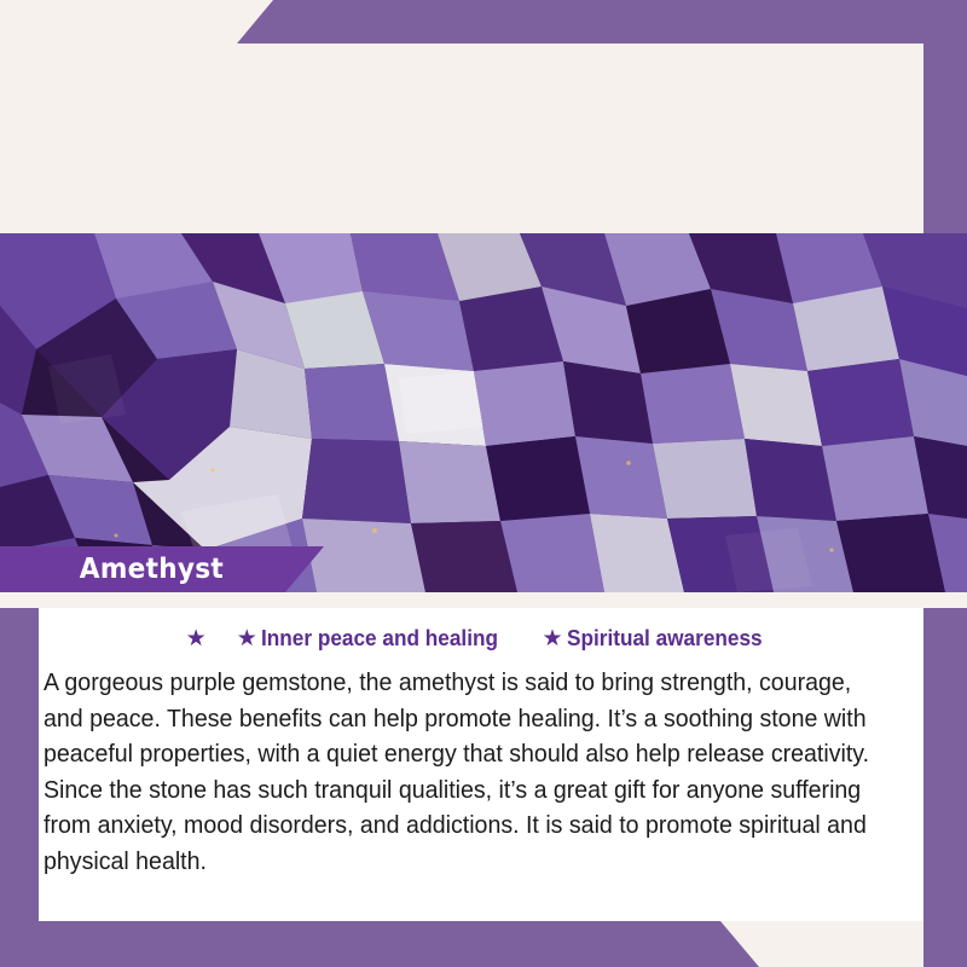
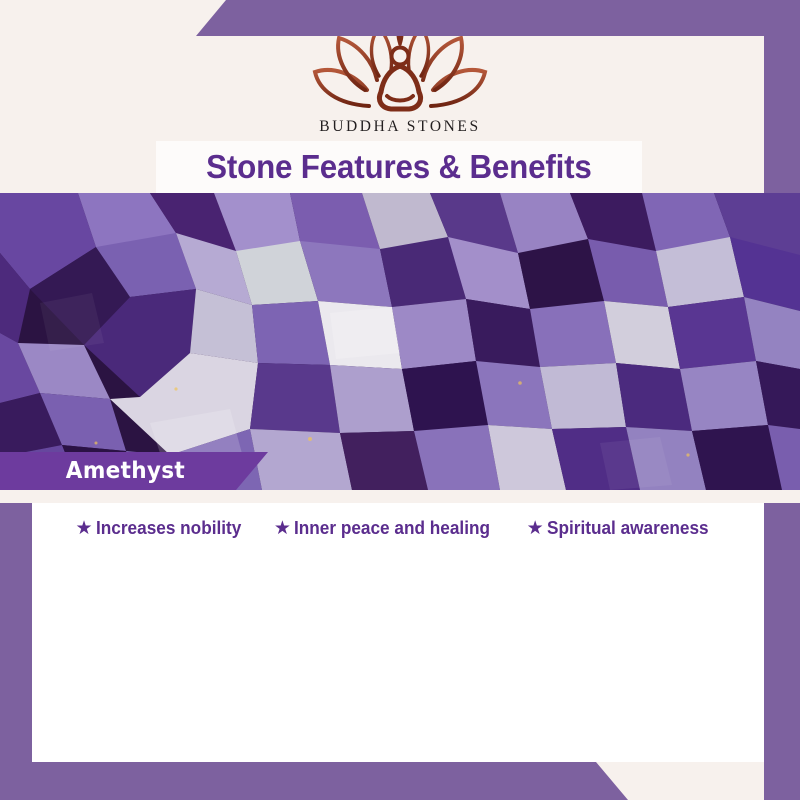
+ BUDDHA STONES
+ Stone Features & Benefits
  Amethyst
  ★
+ Increases nobility
  ★
  Inner peace and healing
  ★
  Spiritual awareness
- A gorgeous purple gemstone, the amethyst is said to bring strength, courage, and peace. These benefits can help promote healing. It’s a soothing stone with peaceful properties, with a quiet energy that should also help release creativity. Since the stone has such tranquil qualities, it’s a great gift for anyone suffering from anxiety, mood disorders, and addictions. It is said to promote spiritual and physical health.
